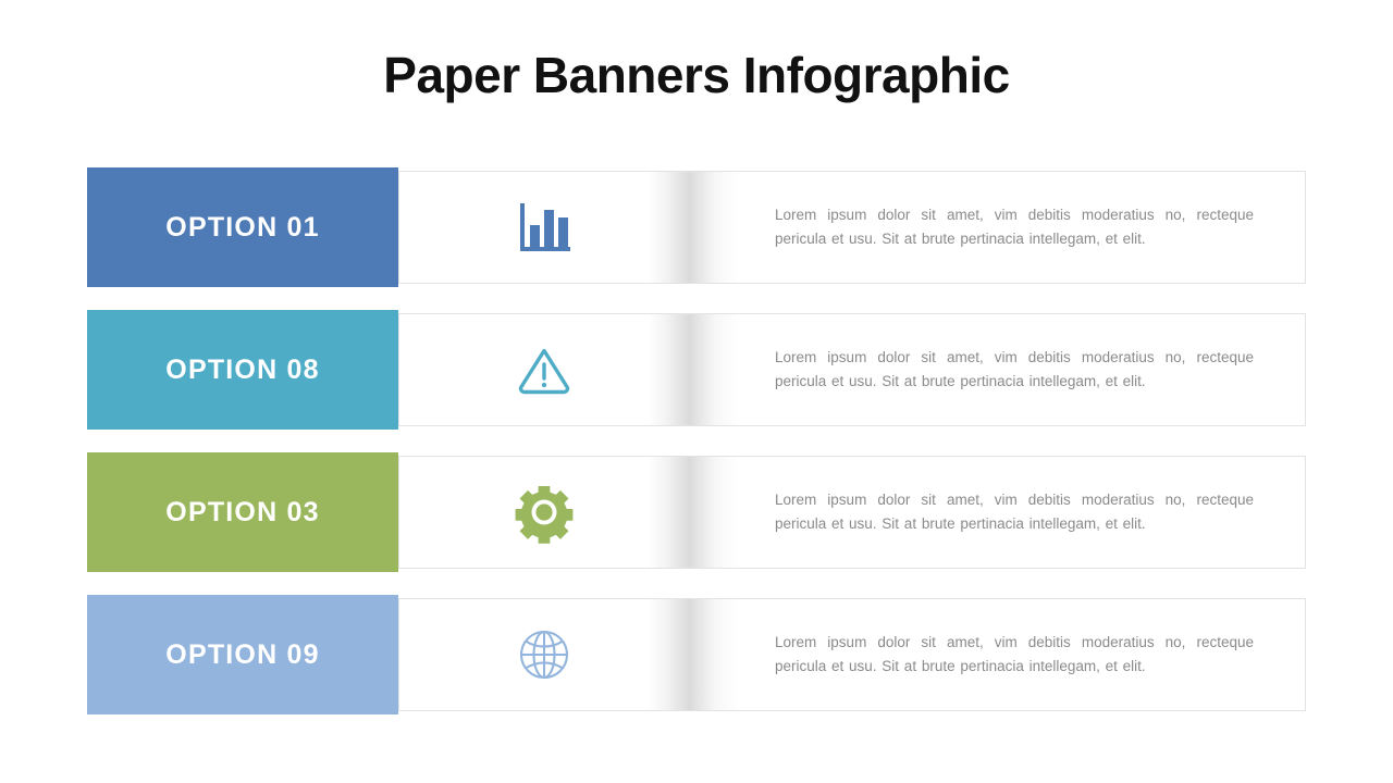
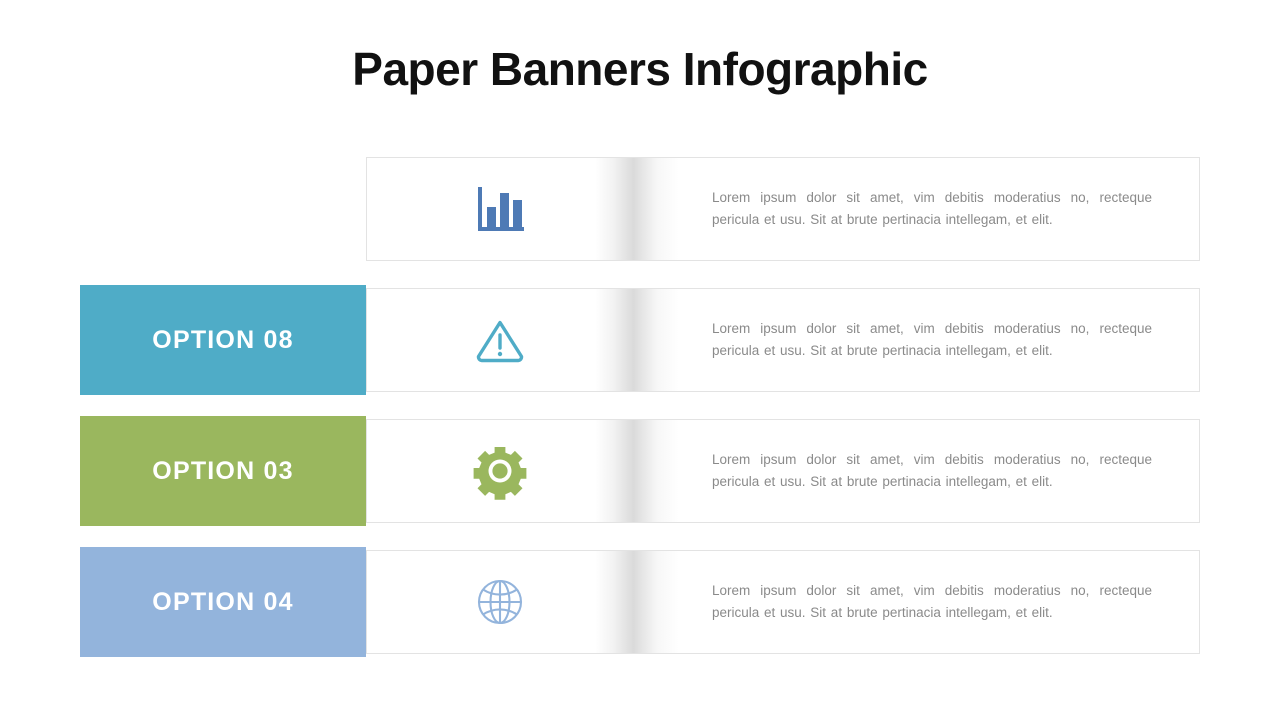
  Paper Banners Infographic
- OPTION 01
  Lorem ipsum dolor sit amet, vim debitis moderatius no, recteque pericula et usu. Sit at brute pertinacia intellegam, et elit.
  OPTION 08
  Lorem ipsum dolor sit amet, vim debitis moderatius no, recteque pericula et usu. Sit at brute pertinacia intellegam, et elit.
  OPTION 03
  Lorem ipsum dolor sit amet, vim debitis moderatius no, recteque pericula et usu. Sit at brute pertinacia intellegam, et elit.
- OPTION 09
+ OPTION 04
  Lorem ipsum dolor sit amet, vim debitis moderatius no, recteque pericula et usu. Sit at brute pertinacia intellegam, et elit.
